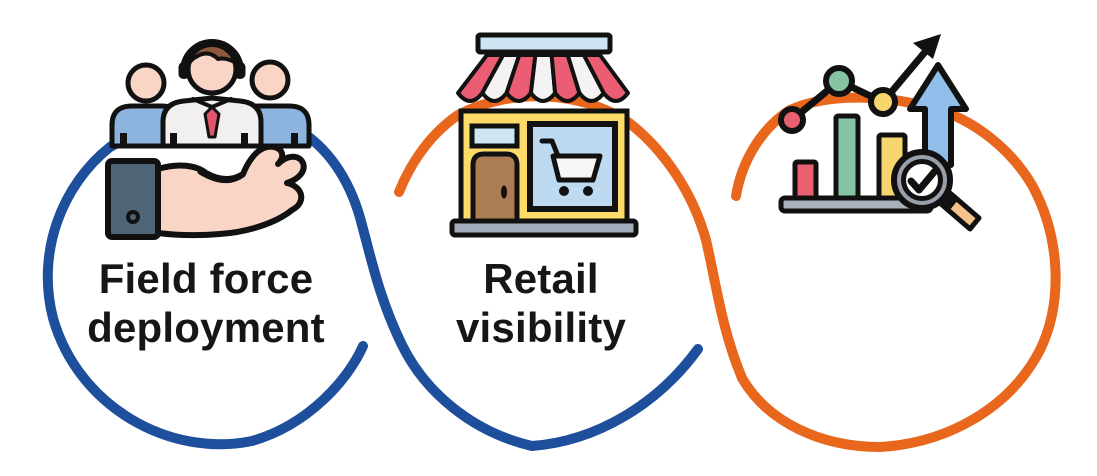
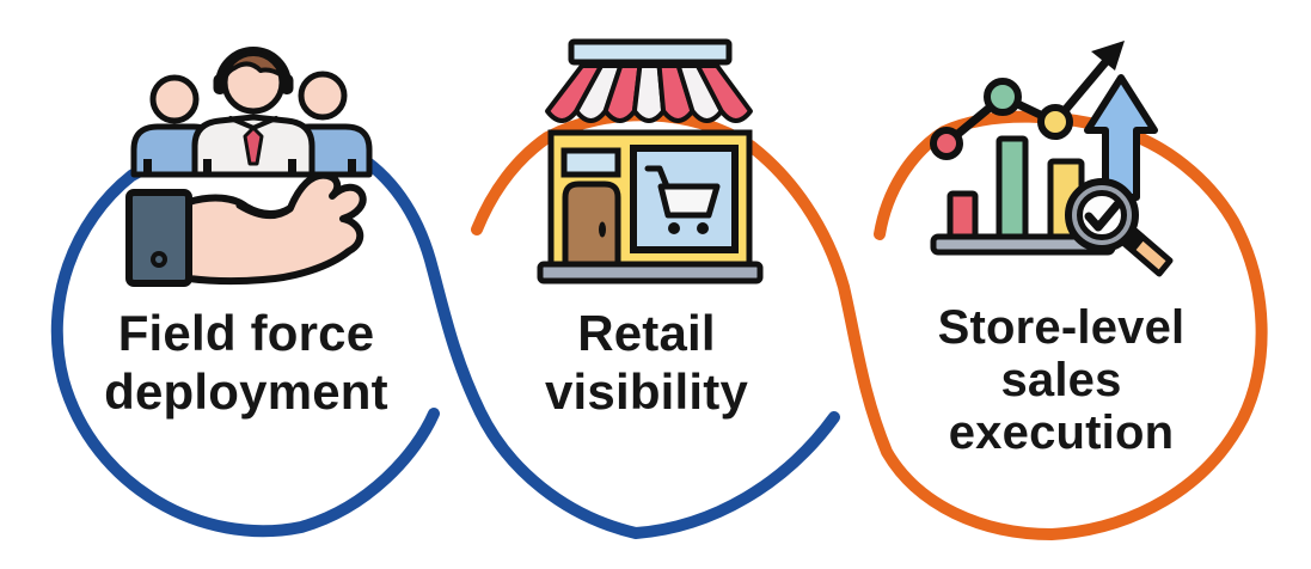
  Field force
  deployment
  Retail
  visibility
+ Store-level
+ sales
+ execution
